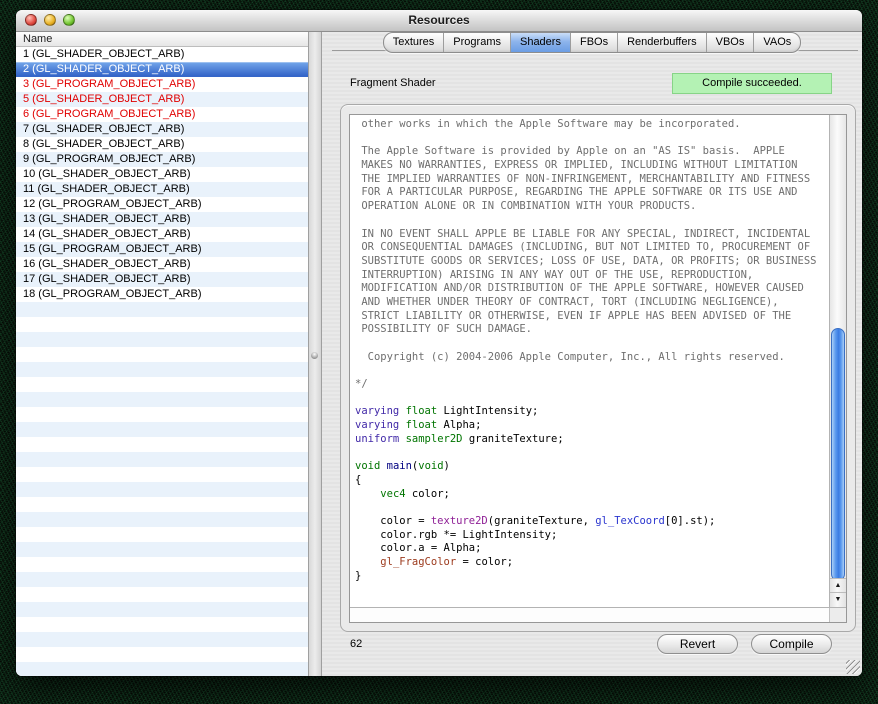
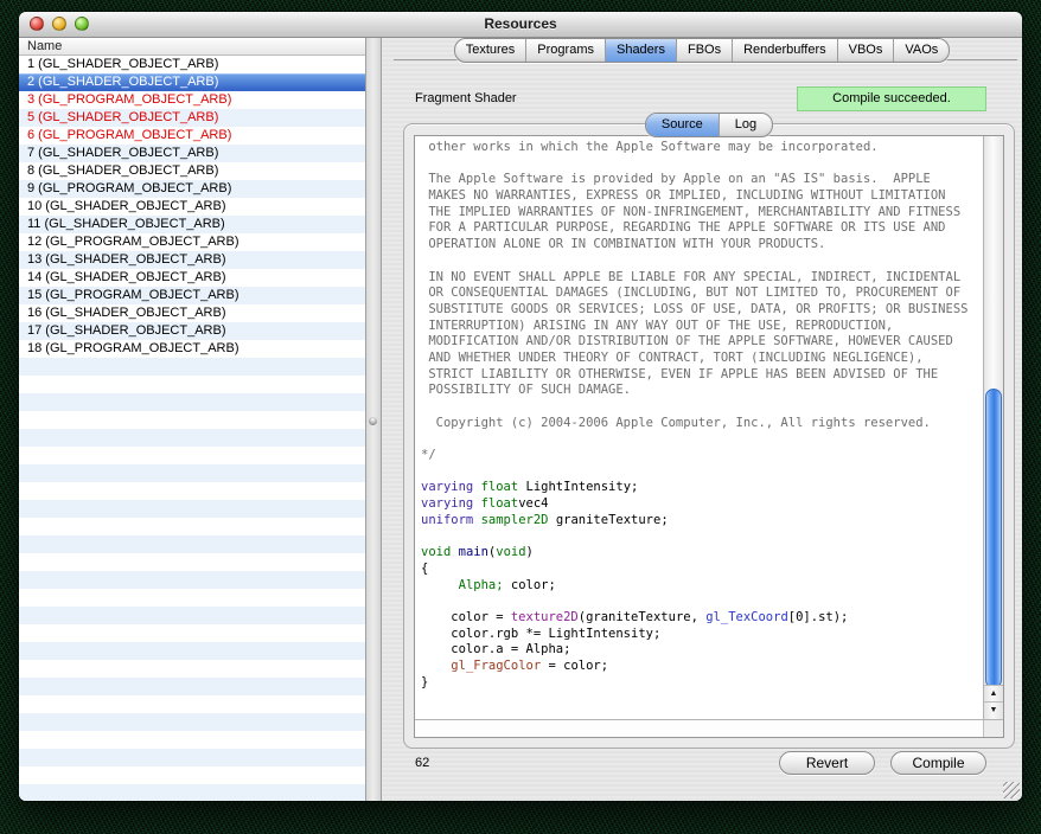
  Resources
  Name
  1 (GL_SHADER_OBJECT_ARB)
  2 (GL_SHADER_OBJECT_ARB)
  3 (GL_PROGRAM_OBJECT_ARB)
  5 (GL_SHADER_OBJECT_ARB)
  6 (GL_PROGRAM_OBJECT_ARB)
  7 (GL_SHADER_OBJECT_ARB)
  8 (GL_SHADER_OBJECT_ARB)
  9 (GL_PROGRAM_OBJECT_ARB)
  10 (GL_SHADER_OBJECT_ARB)
  11 (GL_SHADER_OBJECT_ARB)
  12 (GL_PROGRAM_OBJECT_ARB)
  13 (GL_SHADER_OBJECT_ARB)
  14 (GL_SHADER_OBJECT_ARB)
  15 (GL_PROGRAM_OBJECT_ARB)
  16 (GL_SHADER_OBJECT_ARB)
  17 (GL_SHADER_OBJECT_ARB)
  18 (GL_PROGRAM_OBJECT_ARB)
  Textures
  Programs
  Shaders
  FBOs
  Renderbuffers
  VBOs
  VAOs
  Fragment Shader
  Compile succeeded.
+ Source
+ Log
  other works in which the Apple Software may be incorporated.
  The Apple Software is provided by Apple on an "AS IS" basis. APPLE
  MAKES NO WARRANTIES, EXPRESS OR IMPLIED, INCLUDING WITHOUT LIMITATION
  THE IMPLIED WARRANTIES OF NON-INFRINGEMENT, MERCHANTABILITY AND FITNESS
  FOR A PARTICULAR PURPOSE, REGARDING THE APPLE SOFTWARE OR ITS USE AND
  OPERATION ALONE OR IN COMBINATION WITH YOUR PRODUCTS.
  IN NO EVENT SHALL APPLE BE LIABLE FOR ANY SPECIAL, INDIRECT, INCIDENTAL
  OR CONSEQUENTIAL DAMAGES (INCLUDING, BUT NOT LIMITED TO, PROCUREMENT OF
  SUBSTITUTE GOODS OR SERVICES; LOSS OF USE, DATA, OR PROFITS; OR BUSINESS
  INTERRUPTION) ARISING IN ANY WAY OUT OF THE USE, REPRODUCTION,
  MODIFICATION AND/OR DISTRIBUTION OF THE APPLE SOFTWARE, HOWEVER CAUSED
  AND WHETHER UNDER THEORY OF CONTRACT, TORT (INCLUDING NEGLIGENCE),
  STRICT LIABILITY OR OTHERWISE, EVEN IF APPLE HAS BEEN ADVISED OF THE
  POSSIBILITY OF SUCH DAMAGE.
  Copyright (c) 2004-2006 Apple Computer, Inc., All rights reserved.
  */
  varying float LightIntensity;
- varying float Alpha;
+ varying floatvec4
  uniform sampler2D graniteTexture;
  void main(void)
  {
- vec4 color;
+ Alpha; color;
  color = texture2D(graniteTexture, gl_TexCoord[0].st);
  color.rgb *= LightIntensity;
  color.a = Alpha;
  gl_FragColor = color;
  }
  62
  Revert
  Compile
